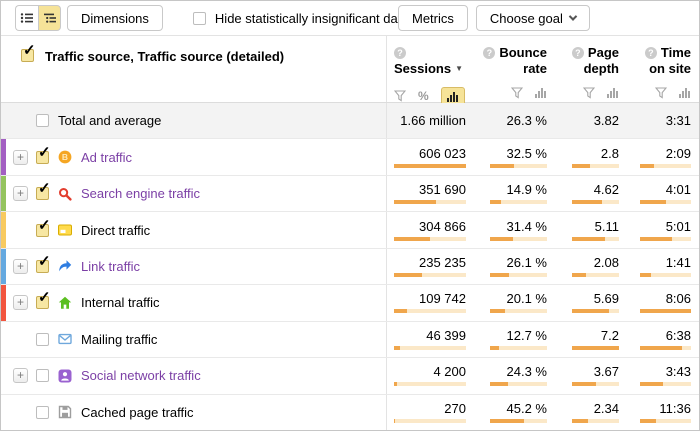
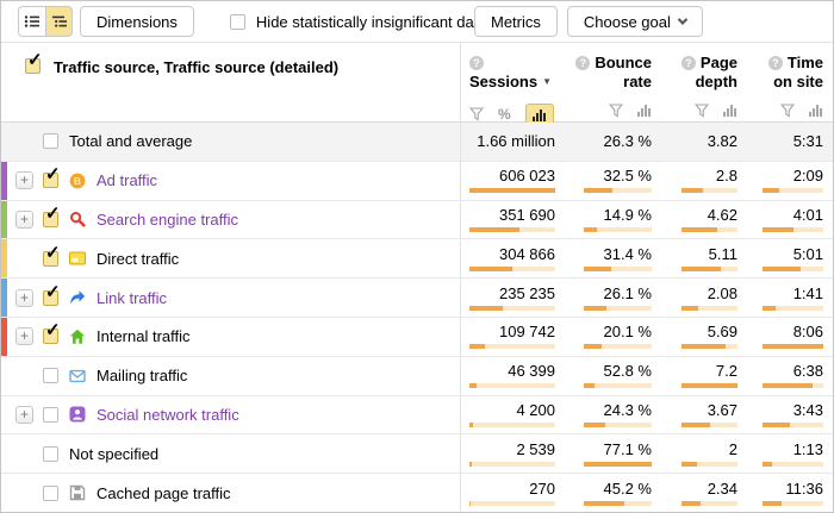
  Dimensions
  Hide statistically insignificant da
  Metrics
  Choose goal
  ✓
  Traffic source, Traffic source (detailed)
  ?Sessions ▼
  %
  ? Bounce rate
  ? Page depth
  ? Time on site
  Total and average
  1.66 million
  26.3 %
  3.82
- 3:31
+ 5:31
  +
  ✓
  B
  Ad traffic
  606 023
  32.5 %
  2.8
  2:09
  +
  ✓
  Search engine traffic
  351 690
  14.9 %
  4.62
  4:01
  ✓
  Direct traffic
  304 866
  31.4 %
  5.11
  5:01
  +
  ✓
  Link traffic
  235 235
  26.1 %
  2.08
  1:41
  +
  ✓
  Internal traffic
  109 742
  20.1 %
  5.69
  8:06
  Mailing traffic
  46 399
- 12.7 %
+ 52.8 %
  7.2
  6:38
  +
  Social network traffic
  4 200
  24.3 %
  3.67
  3:43
+ Not specified
+ 2 539
+ 77.1 %
+ 2
+ 1:13
  Cached page traffic
  270
  45.2 %
  2.34
  11:36
